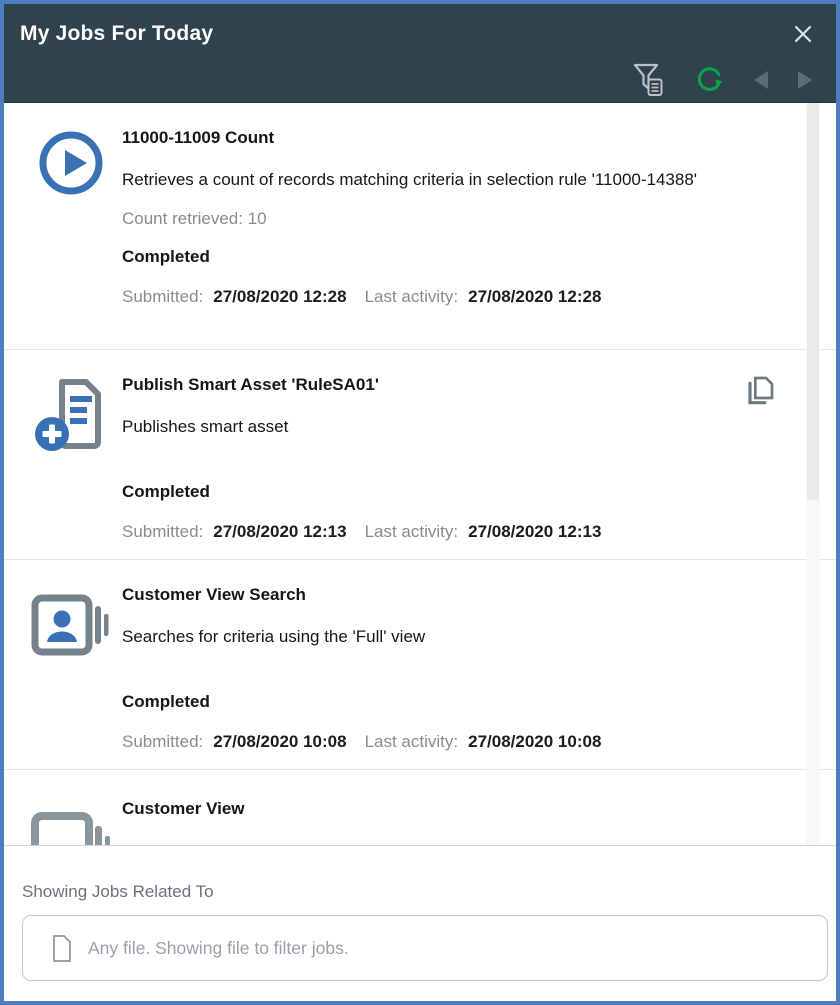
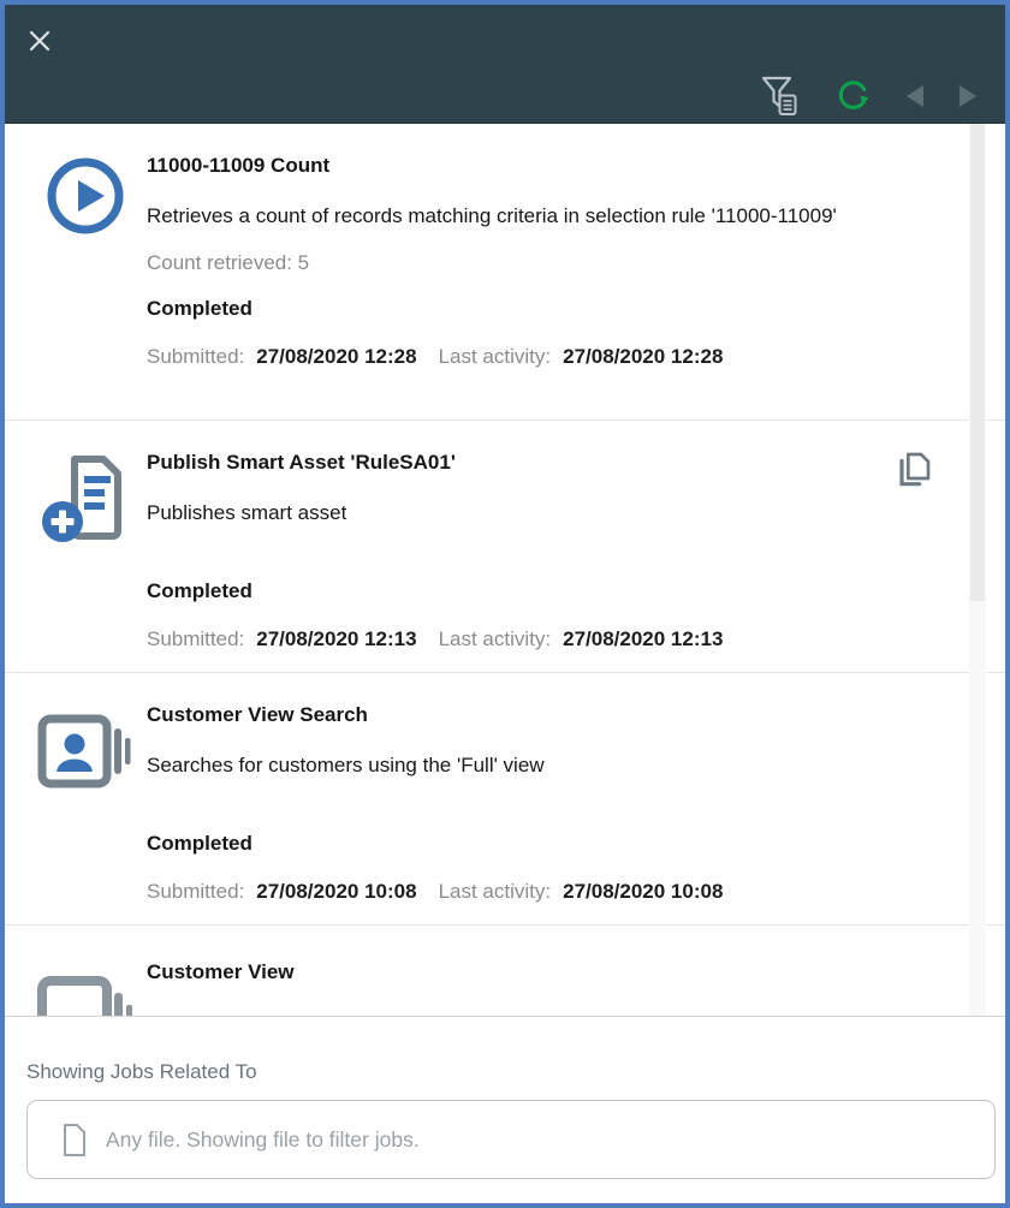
- My Jobs For Today
  11000-11009 Count
- Retrieves a count of records matching criteria in selection rule '11000-14388'
+ Retrieves a count of records matching criteria in selection rule '11000-11009'
- Count retrieved: 10
+ Count retrieved: 5
  Completed
  Submitted:
  27/08/2020 12:28
  Last activity:
  27/08/2020 12:28
  Publish Smart Asset 'RuleSA01'
  Publishes smart asset
  Completed
  Submitted:
  27/08/2020 12:13
  Last activity:
  27/08/2020 12:13
  Customer View Search
- Searches for criteria using the 'Full' view
+ Searches for customers using the 'Full' view
  Completed
  Submitted:
  27/08/2020 10:08
  Last activity:
  27/08/2020 10:08
  Customer View
  Showing Jobs Related To
  Any file. Showing file to filter jobs.
